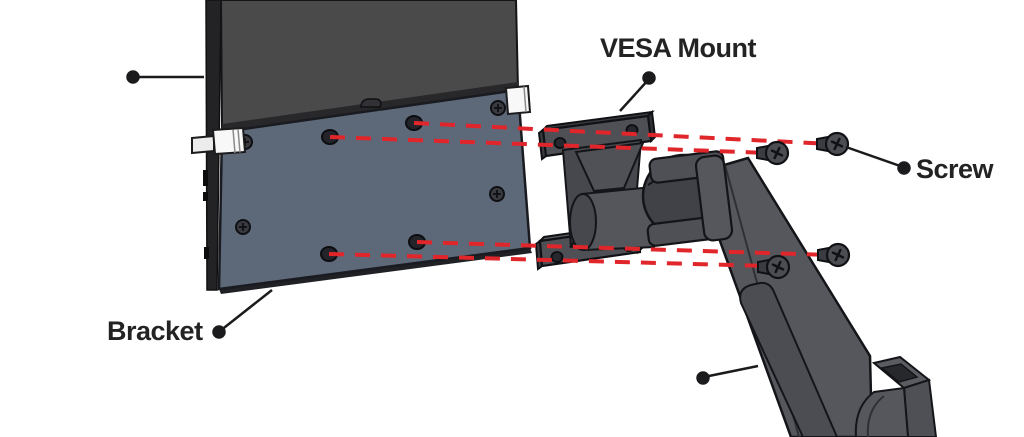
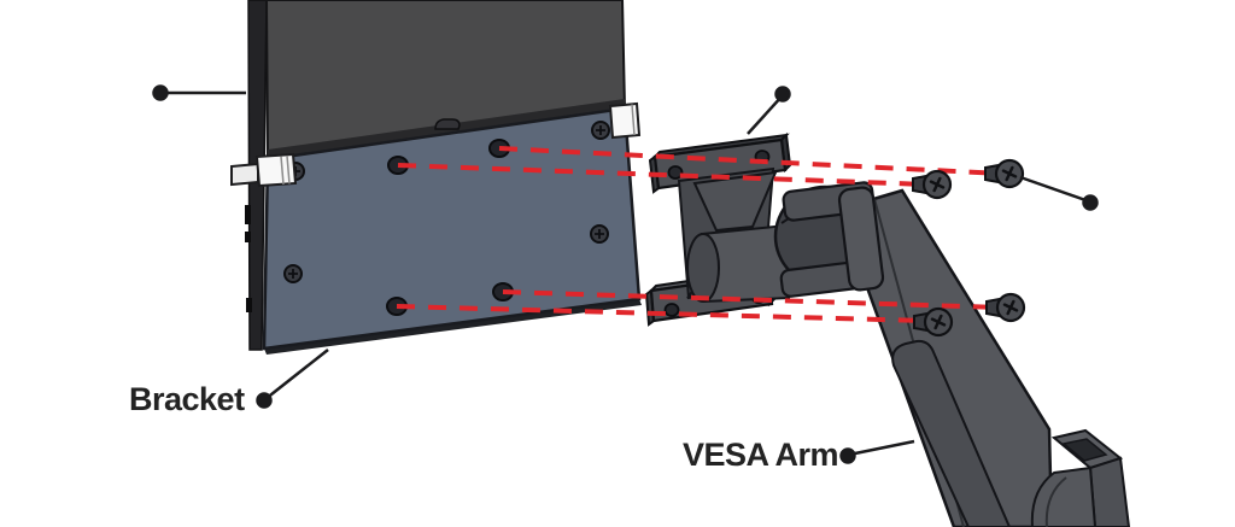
- VESA Mount
- Screw
  Bracket
+ VESA Arm
